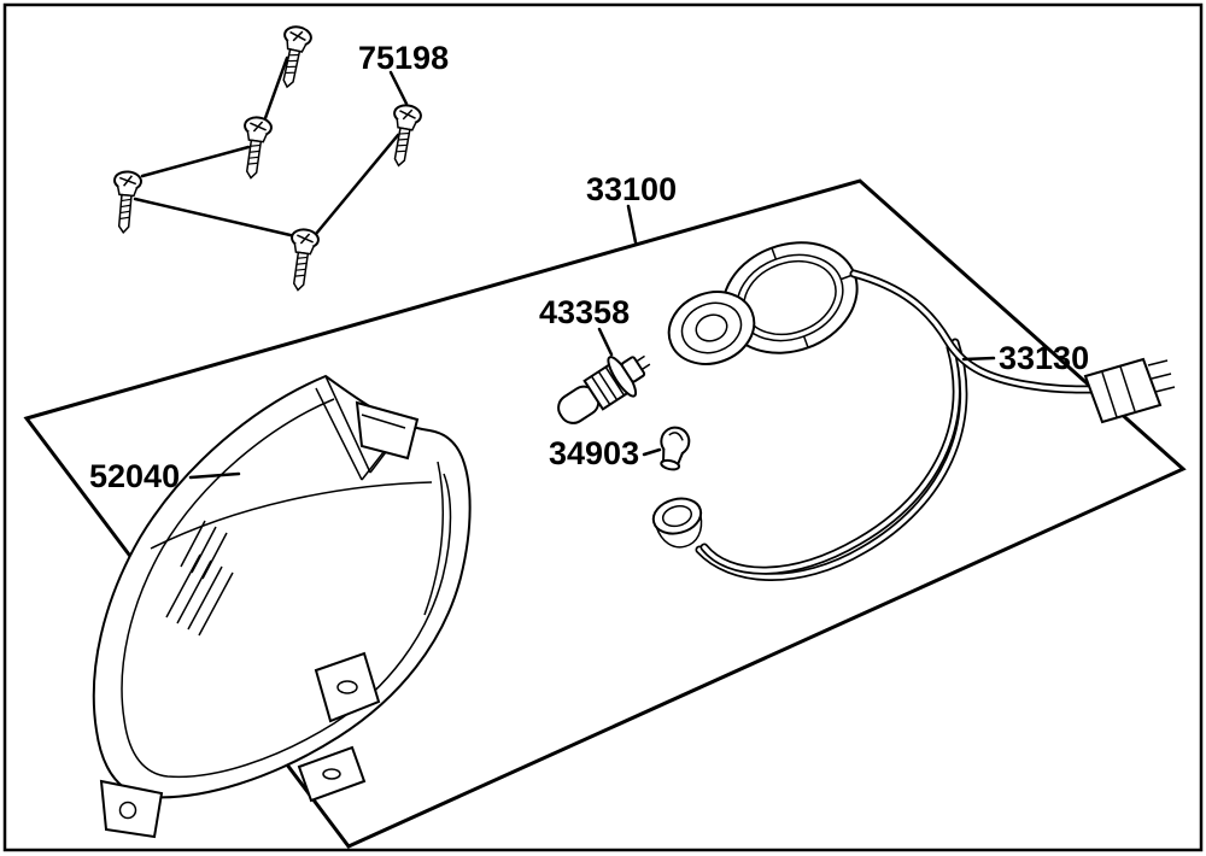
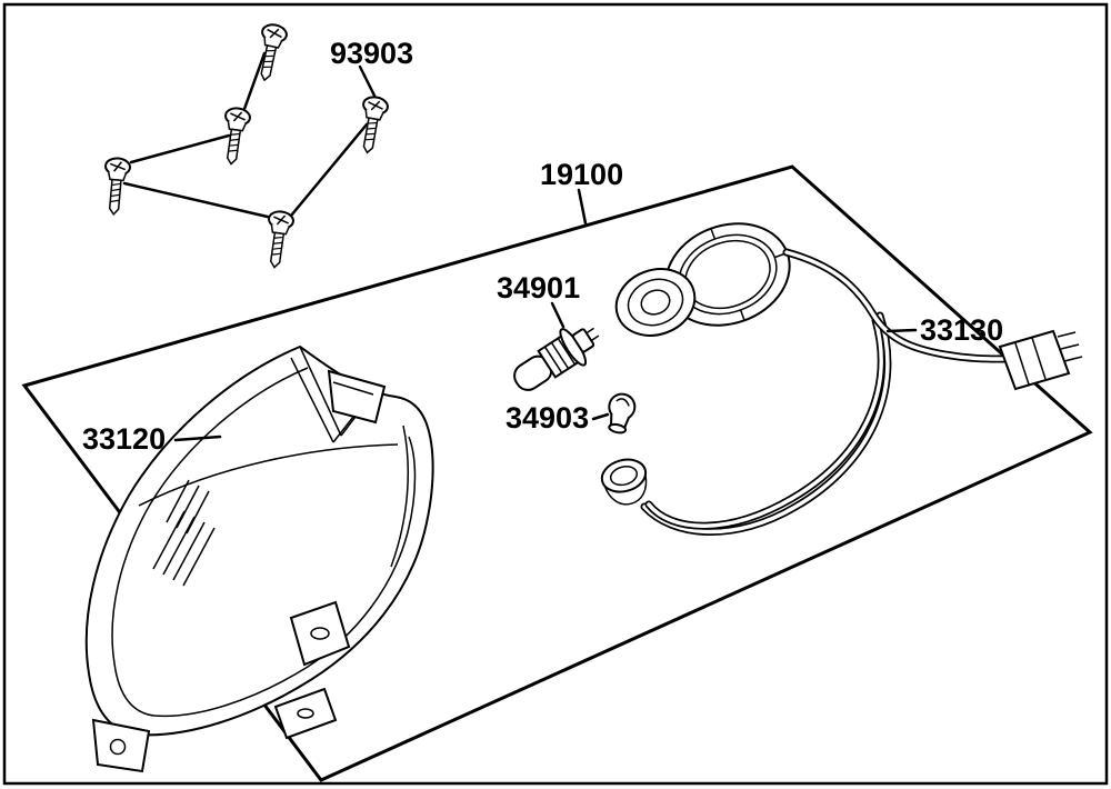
- 75198
+ 93903
- 33100
+ 19100
- 43358
+ 34901
  34903
- 52040
+ 33120
  33130
